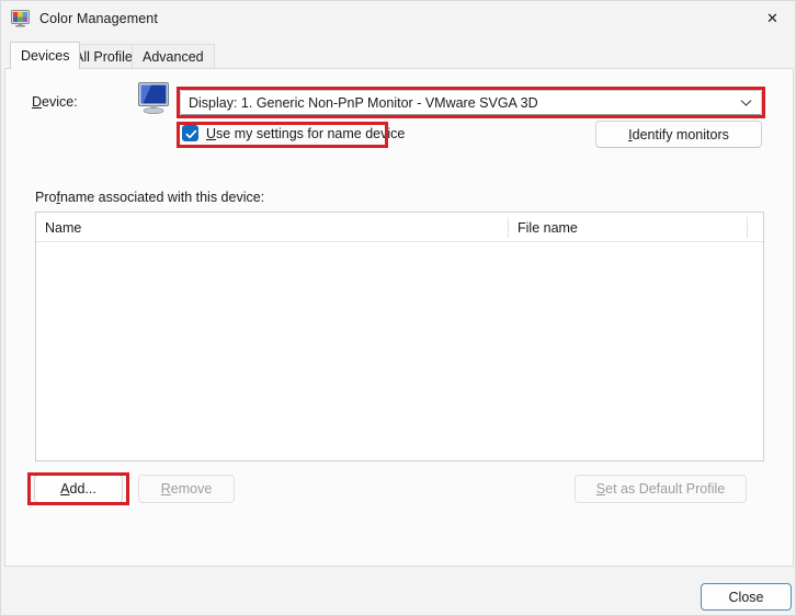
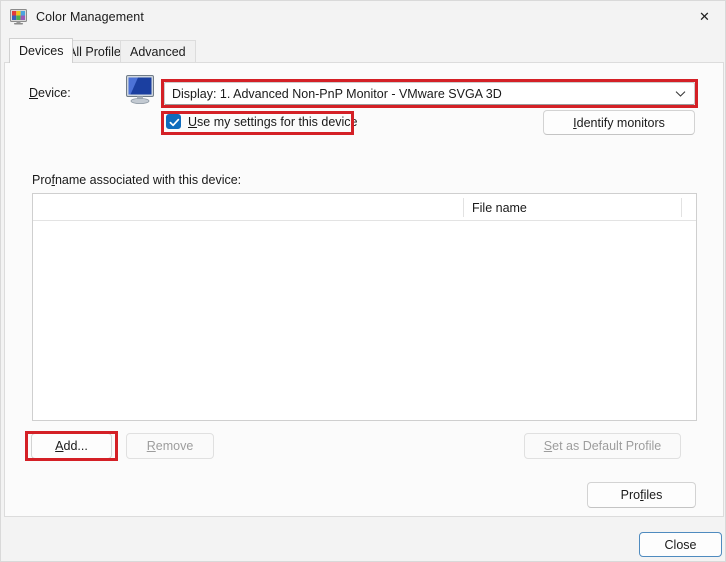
  Color Management
  ✕
  Devices
  ll Profile
  Advanced
  Device:
- Display: 1. Generic Non-PnP Monitor - VMware SVGA 3D
+ Display: 1. Advanced Non-PnP Monitor - VMware SVGA 3D
- Use my settings for name device
+ Use my settings for this device
  I
  dentify monitors
  Profname associated with this device:
- Name
  File name
  A
  dd...
  R
  emove
  S
  et as Default Profile
+ Pro
+ f
+ iles
  Close
